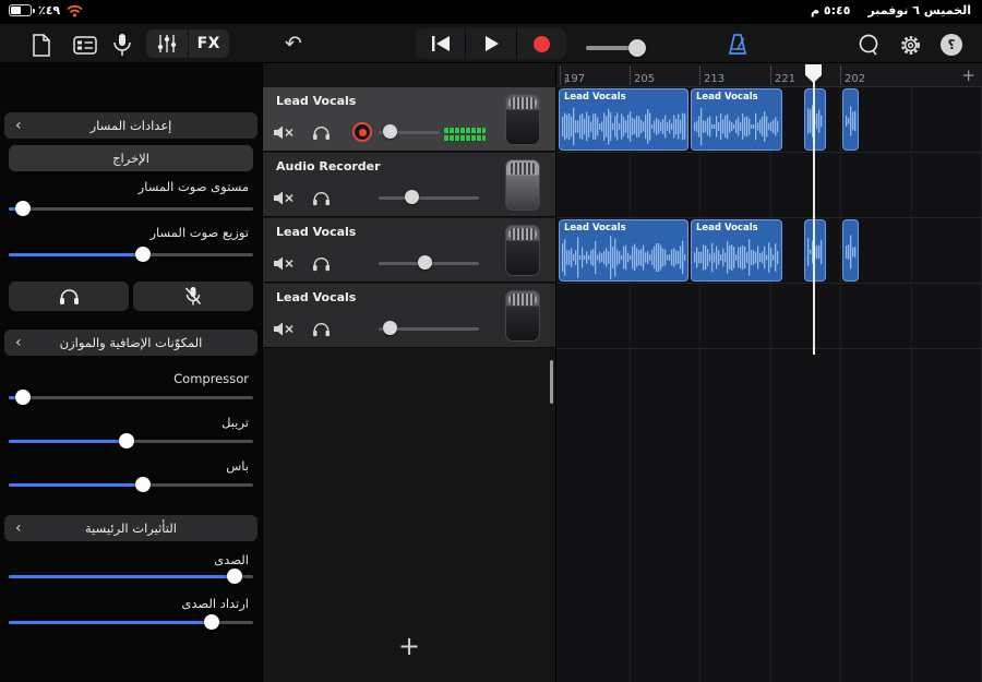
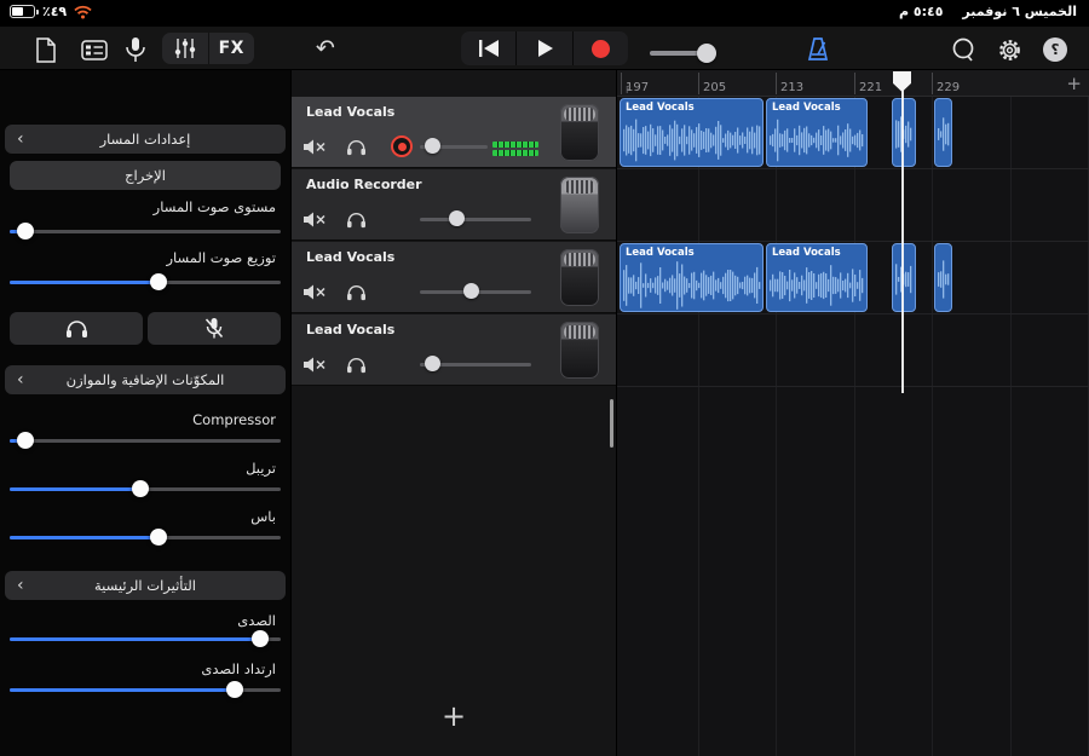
  ٪٤٩
  ٥:٤٥ م
  الخميس ٦ نوفمبر
  FX
  ↶
  ؟
  ‹
  إعدادات المسار
  الإخراج
  مستوى صوت المسار
  توزيع صوت المسار
  ‹
  المكوّنات الإضافية والموازن
  Compressor
  تريبل
  باس
  ‹
  التأثيرات الرئيسية
  الصدى
  ارتداد الصدى
  Lead Vocals
  Audio Recorder
  Lead Vocals
  Lead Vocals
  +
  +
  197
  F
  205
  213
  221
- 202
+ 229
  Lead Vocals
  Lead Vocals
  Lead Vocals
  Lead Vocals
